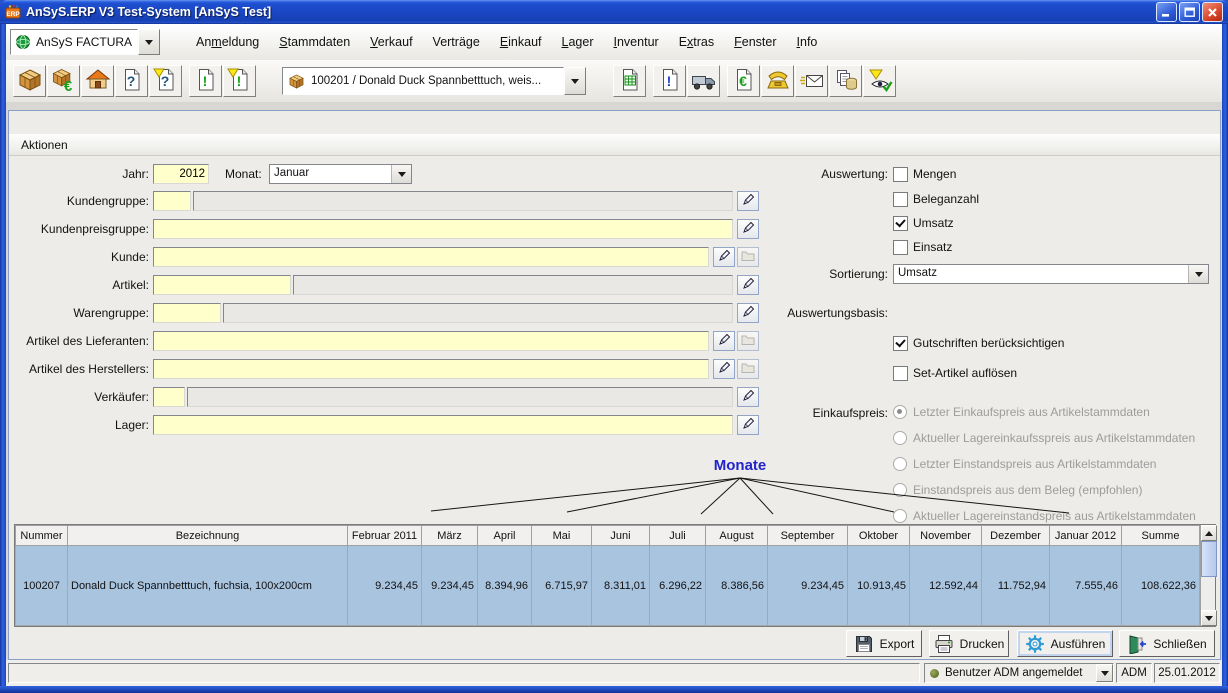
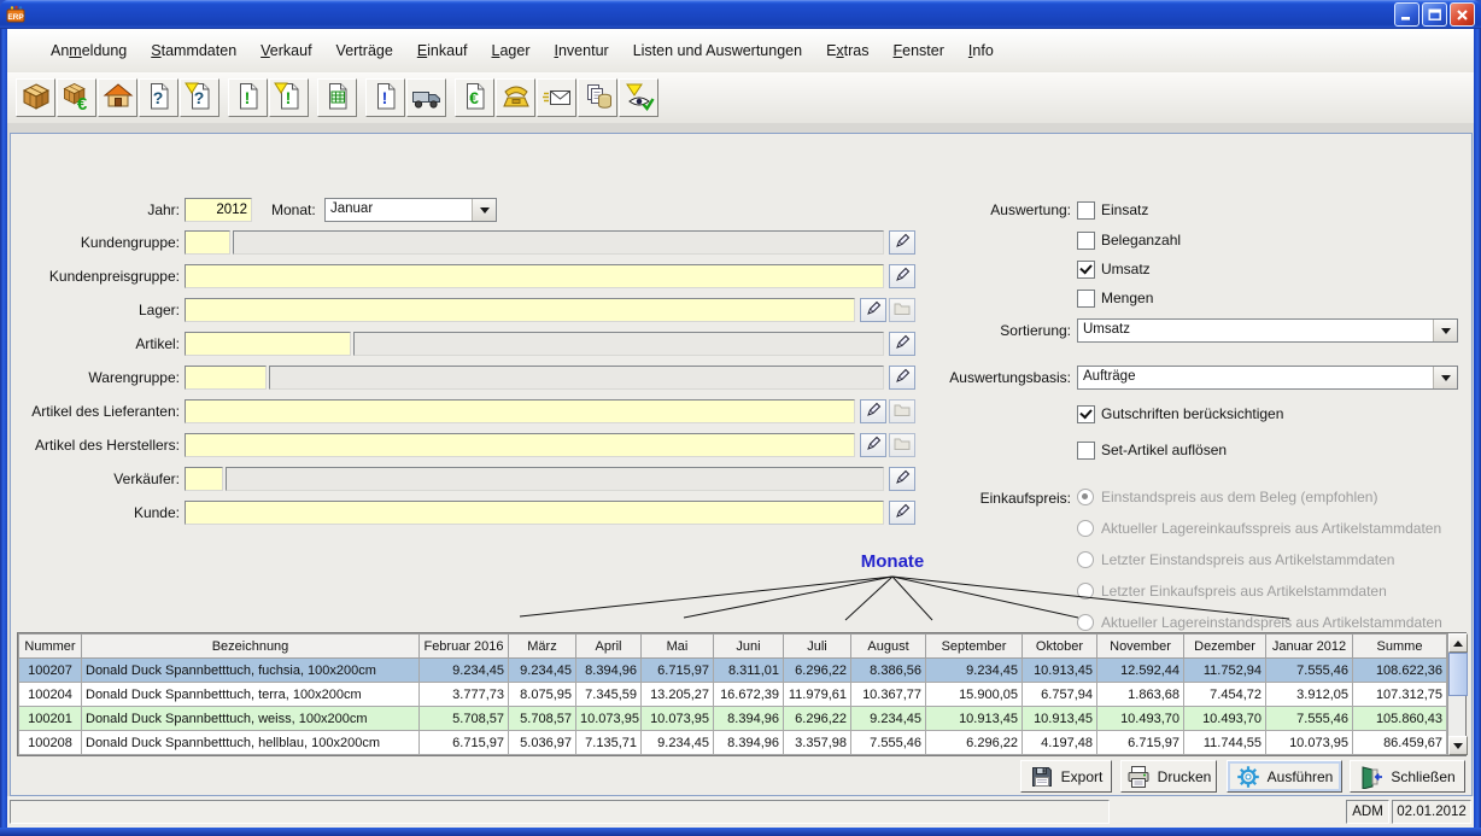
- AnSyS.ERP V3 Test-System [AnSyS Test]
- AnSyS FACTURA
  Anmeldung
  Stammdaten
  Verkauf
  Verträge
  Einkauf
  Lager
  Inventur
+ Listen und Auswertungen
  Extras
  Fenster
  Info
  €
  ?
  ?
  !
  !
- 100201 / Donald Duck Spannbetttuch, weis...
  !
  €
- Aktionen
  Jahr:
  2012
  Monat:
  Januar
  Kundengruppe:
  Kundenpreisgruppe:
- Kunde:
+ Lager:
  Artikel:
  Warengruppe:
  Artikel des Lieferanten:
  Artikel des Herstellers:
  Verkäufer:
- Lager:
+ Kunde:
  Auswertung:
- Mengen
+ Einsatz
  Beleganzahl
  Umsatz
- Einsatz
+ Mengen
  Sortierung:
  Umsatz
  Auswertungsbasis:
+ Aufträge
  Gutschriften berücksichtigen
  Set-Artikel auflösen
  Einkaufspreis:
- Letzter Einkaufspreis aus Artikelstammdaten
+ Einstandspreis aus dem Beleg (empfohlen)
  Aktueller Lagereinkaufsspreis aus Artikelstammdaten
  Letzter Einstandspreis aus Artikelstammdaten
- Einstandspreis aus dem Beleg (empfohlen)
+ Letzter Einkaufspreis aus Artikelstammdaten
  Aktueller Lagereinstandspreis aus Artikelstammdaten
  Monate
- Nummer	Bezeichnung	Februar 2011	März	April	Mai	Juni	Juli	August	September	Oktober	November	Dezember	Januar 2012	Summe
+ Nummer	Bezeichnung	Februar 2016	März	April	Mai	Juni	Juli	August	September	Oktober	November	Dezember	Januar 2012	Summe
  100207	Donald Duck Spannbetttuch, fuchsia, 100x200cm	9.234,45	9.234,45	8.394,96	6.715,97	8.311,01	6.296,22	8.386,56	9.234,45	10.913,45	12.592,44	11.752,94	7.555,46	108.622,36
+ 100204	Donald Duck Spannbetttuch, terra, 100x200cm	3.777,73	8.075,95	7.345,59	13.205,27	16.672,39	11.979,61	10.367,77	15.900,05	6.757,94	1.863,68	7.454,72	3.912,05	107.312,75
+ 100201	Donald Duck Spannbetttuch, weiss, 100x200cm	5.708,57	5.708,57	10.073,95	10.073,95	8.394,96	6.296,22	9.234,45	10.913,45	10.913,45	10.493,70	10.493,70	7.555,46	105.860,43
+ 100208	Donald Duck Spannbetttuch, hellblau, 100x200cm	6.715,97	5.036,97	7.135,71	9.234,45	8.394,96	3.357,98	7.555,46	6.296,22	4.197,48	6.715,97	11.744,55	10.073,95	86.459,67
  Export
  Drucken
  Ausführen
  Schließen
- Benutzer ADM angemeldet
  ADM
- 25.01.2012
+ 02.01.2012
